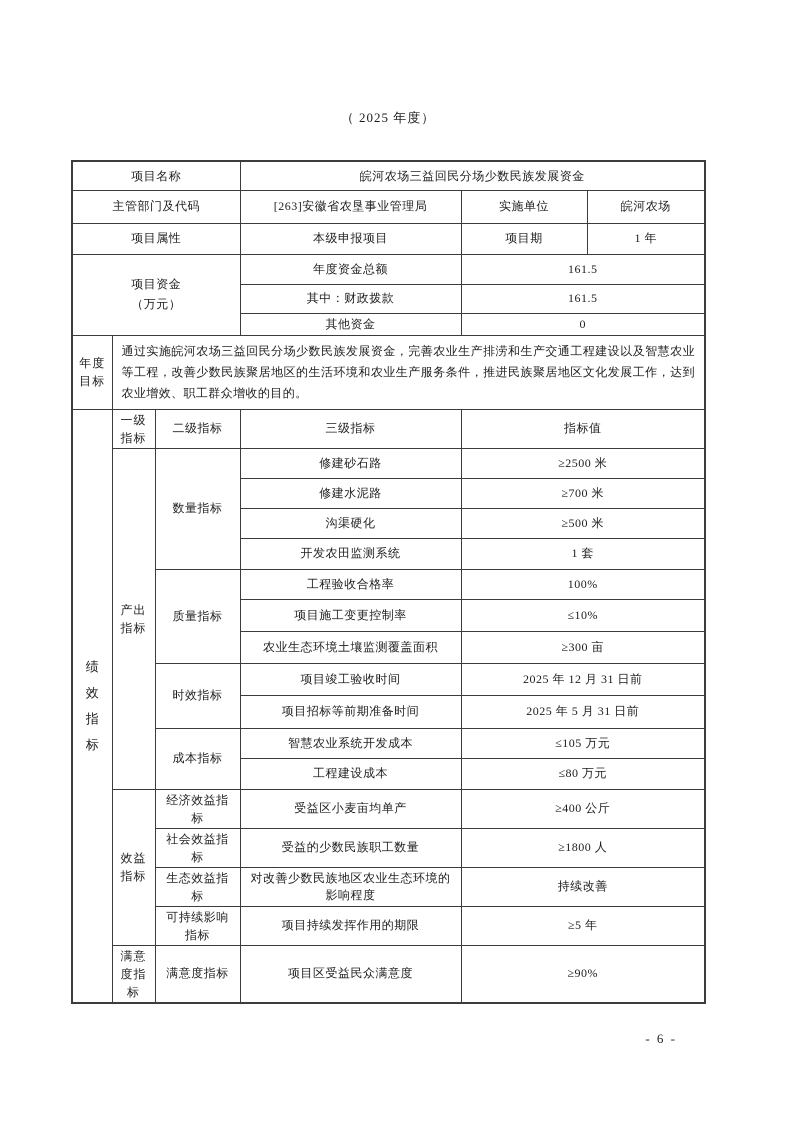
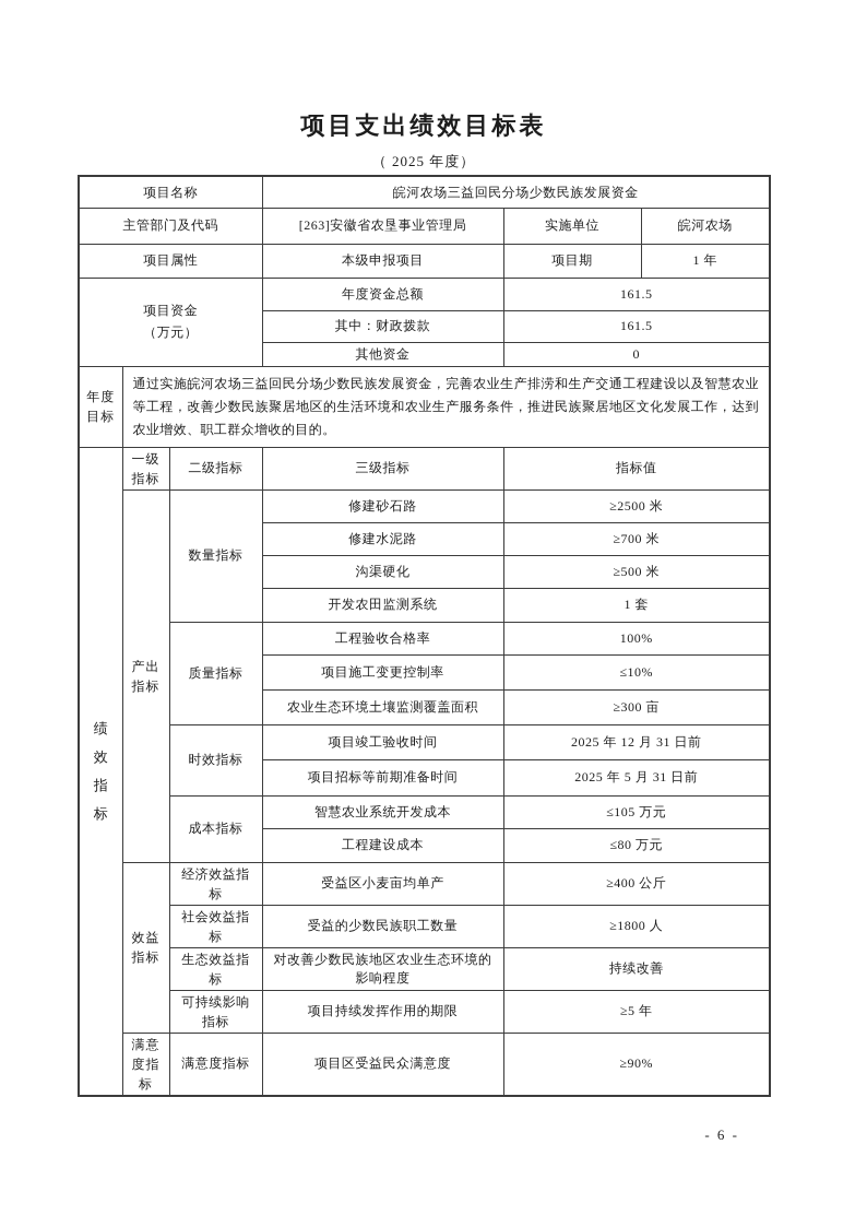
+ 项目支出绩效目标表
  （ 2025 年度）
  项目名称	皖河农场三益回民分场少数民族发展资金
  主管部门及代码	[263]安徽省农垦事业管理局	实施单位	皖河农场
  项目属性	本级申报项目	项目期	1 年
  项目资金 （万元）	年度资金总额	161.5
  其中：财政拨款	161.5
  其他资金	0
  年度目标	通过实施皖河农场三益回民分场少数民族发展资金，完善农业生产排涝和生产交通工程建设以及智慧农业等工程，改善少数民族聚居地区的生活环境和农业生产服务条件，推进民族聚居地区文化发展工作，达到农业增效、职工群众增收的目的。
  绩效指标	一级指标	二级指标	三级指标	指标值
  产出指标	数量指标	修建砂石路	≥2500 米
  修建水泥路	≥700 米
  沟渠硬化	≥500 米
  开发农田监测系统	1 套
  质量指标	工程验收合格率	100%
  项目施工变更控制率	≤10%
  农业生态环境土壤监测覆盖面积	≥300 亩
  时效指标	项目竣工验收时间	2025 年 12 月 31 日前
  项目招标等前期准备时间	2025 年 5 月 31 日前
  成本指标	智慧农业系统开发成本	≤105 万元
  工程建设成本	≤80 万元
  效益指标	经济效益指标	受益区小麦亩均单产	≥400 公斤
  社会效益指标	受益的少数民族职工数量	≥1800 人
  生态效益指标	对改善少数民族地区农业生态环境的影响程度	持续改善
  可持续影响指标	项目持续发挥作用的期限	≥5 年
  满意度指标	满意度指标	项目区受益民众满意度	≥90%
  - 6 -
